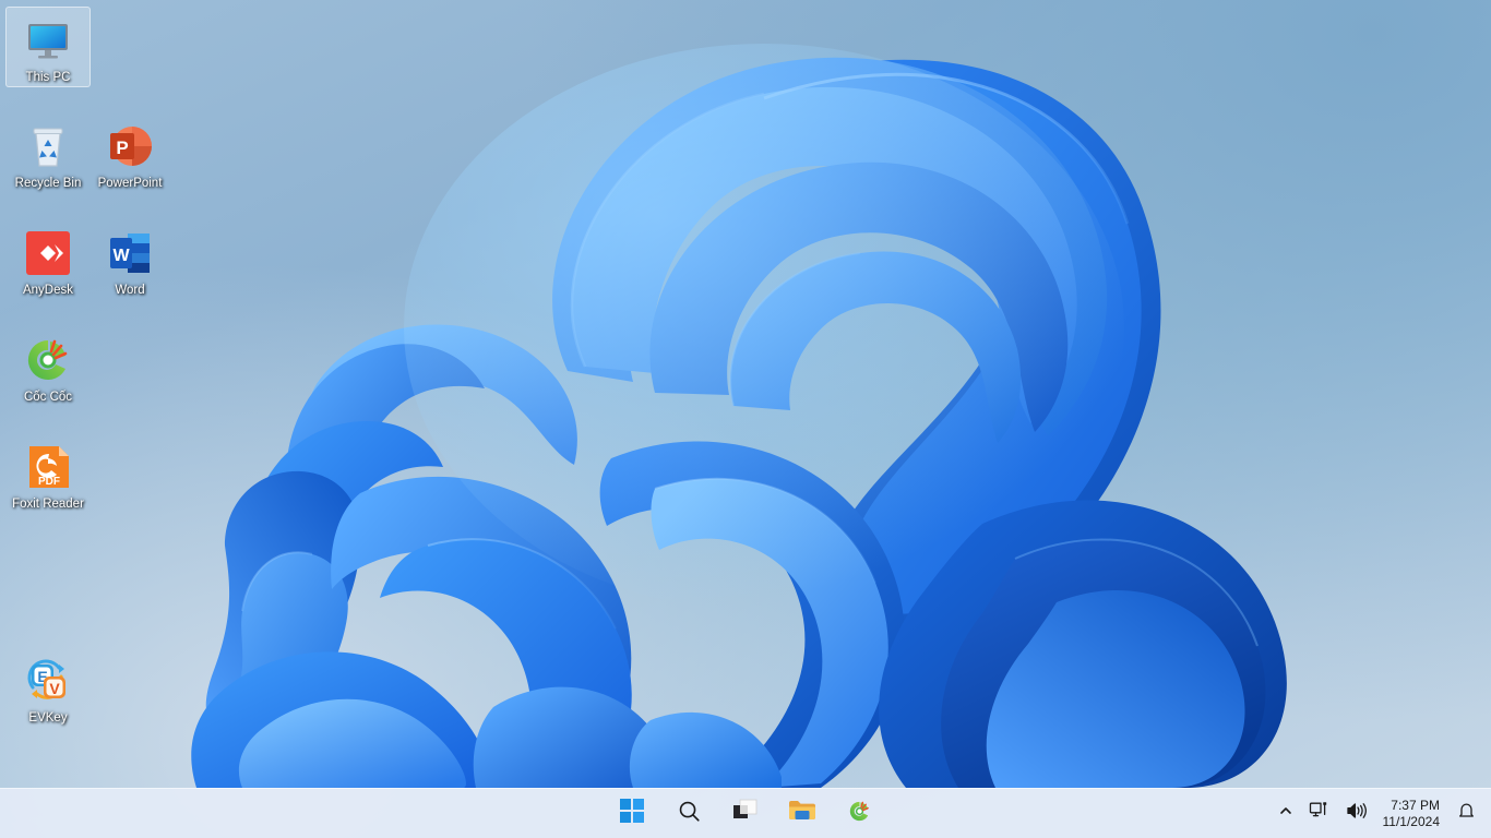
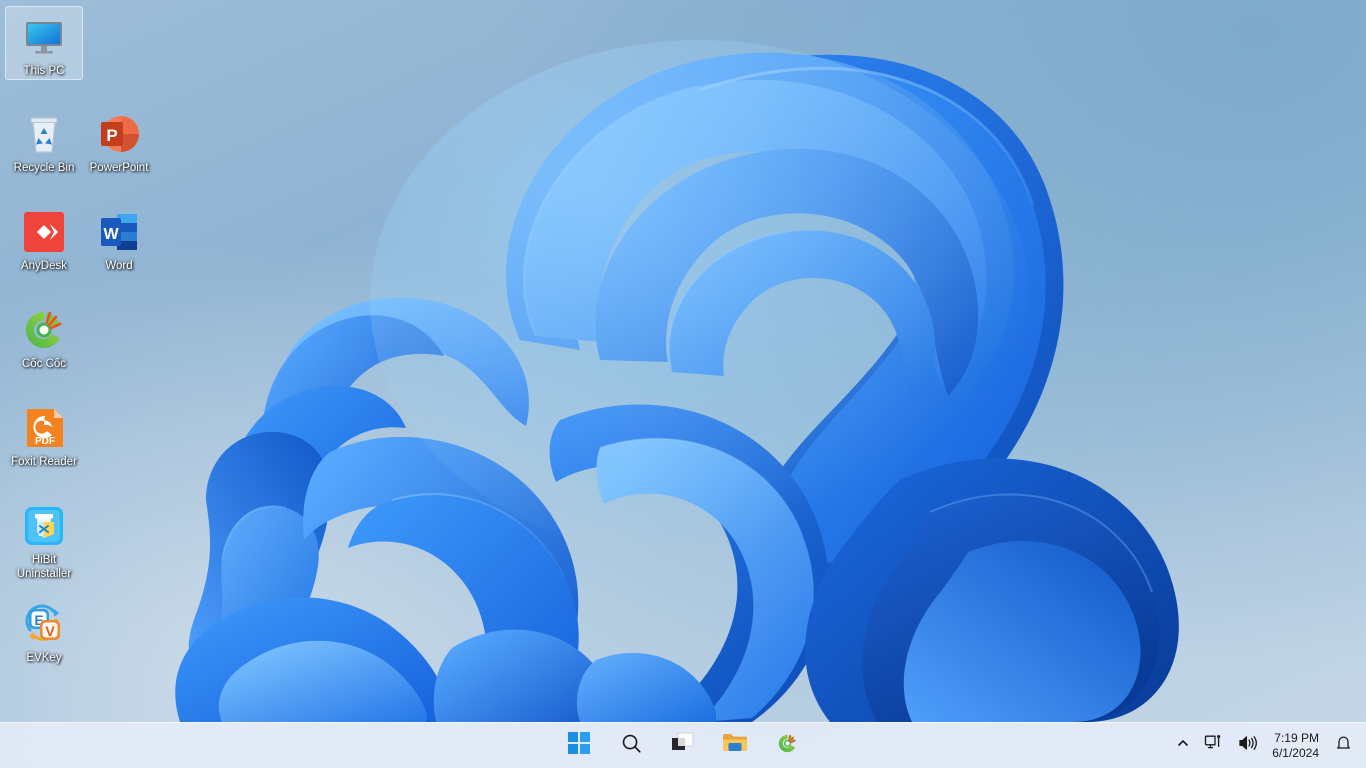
  This PC
  Recycle Bin
  P
  PowerPoint
  AnyDesk
  W
  Word
  Cốc Cốc
  PDF
  Foxit Reader
+ HiBit Uninstaller
  E
  V
  EVKey
- 7:37 PM
+ 7:19 PM
- 11/1/2024
+ 6/1/2024
